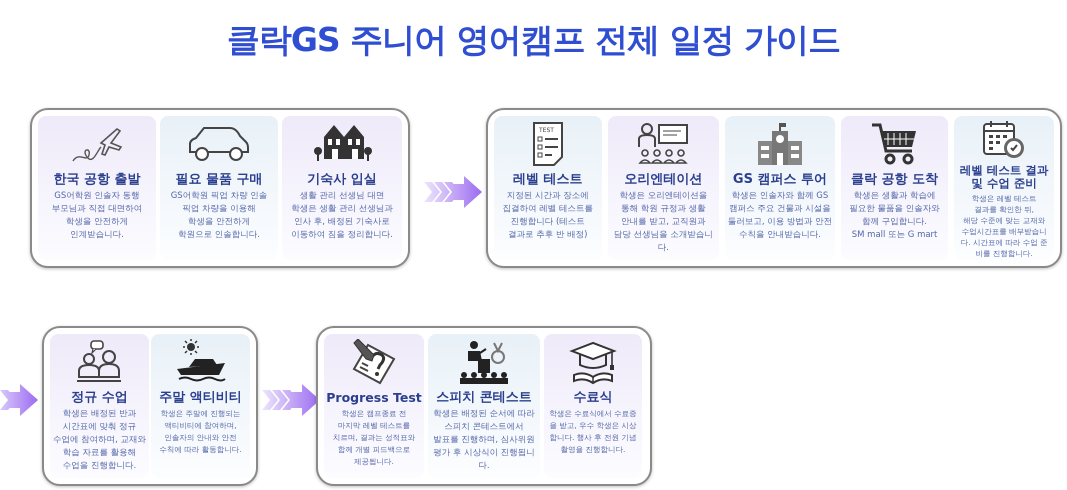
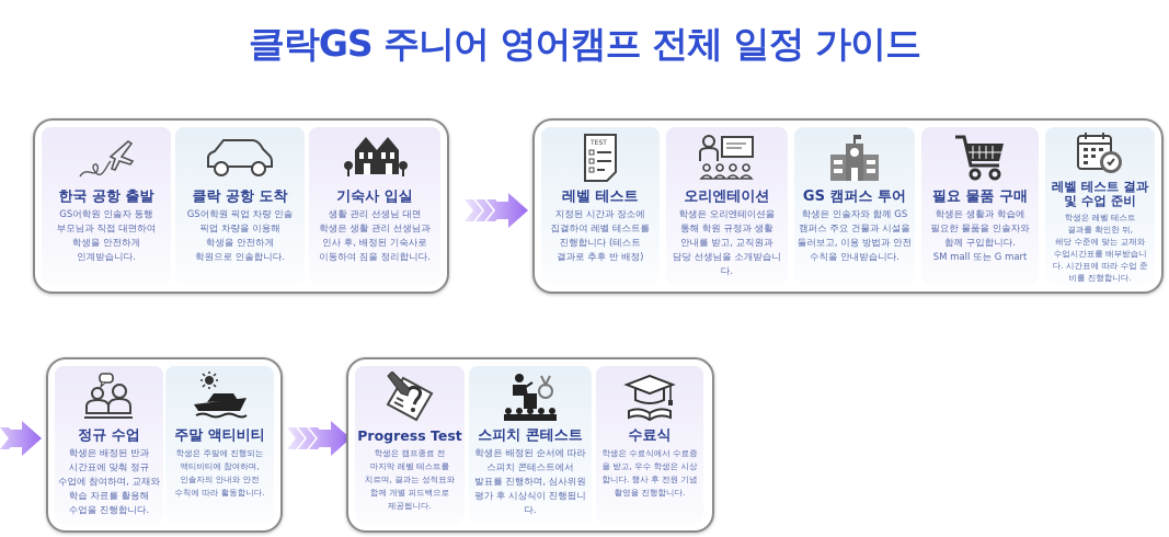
  클락GS 주니어 영어캠프 전체 일정 가이드
  한국 공항 출발
  GS어학원 인솔자 동행
  부모님과 직접 대면하여
  학생을 안전하게
  인계받습니다.
- 필요 물품 구매
+ 클락 공항 도착
  GS어학원 픽업 차량 인솔
  픽업 차량을 이용해
  학생을 안전하게
  학원으로 인솔합니다.
  기숙사 입실
  생활 관리 선생님 대면
  학생은 생활 관리 선생님과
  인사 후, 배정된 기숙사로
  이동하여 짐을 정리합니다.
  레벨 테스트
  지정된 시간과 장소에
  집결하여 레벨 테스트를
  진행합니다 (테스트
  결과로 추후 반 배정)
  오리엔테이션
  학생은 오리엔테이션을
  통해 학원 규정과 생활
  안내를 받고, 교직원과
  담당 선생님을 소개받습니다.
  GS 캠퍼스 투어
  학생은 인솔자와 함께 GS
  캠퍼스 주요 건물과 시설을
  둘러보고, 이용 방법과 안전
  수칙을 안내받습니다.
- 클락 공항 도착
+ 필요 물품 구매
  학생은 생활과 학습에
  필요한 물품을 인솔자와
  함께 구입합니다.
  SM mall 또는 G mart
  레벨 테스트 결과
  및 수업 준비
  학생은 레벨 테스트
  결과를 확인한 뒤,
  해당 수준에 맞는 교재와
  수업시간표를 배부받습니
  다. 시간표에 따라 수업 준
  비를 진행합니다.
  정규 수업
  학생은 배정된 반과
  시간표에 맞춰 정규
  수업에 참여하며, 교재와
  학습 자료를 활용해
  수업을 진행합니다.
  주말 액티비티
  학생은 주말에 진행되는
  액티비티에 참여하며,
  인솔자의 안내와 안전
  수칙에 따라 활동합니다.
  Progress Test
  학생은 캠프종료 전
  마지막 레벨 테스트를
  치르며, 결과는 성적표와
  함께 개별 피드백으로
  제공됩니다.
  스피치 콘테스트
  학생은 배정된 순서에 따라
  스피치 콘테스트에서
  발표를 진행하며, 심사위원
  평가 후 시상식이 진행됩니다.
  수료식
  학생은 수료식에서 수료증
  을 받고, 우수 학생은 시상
  합니다. 행사 후 전원 기념
  촬영을 진행합니다.
